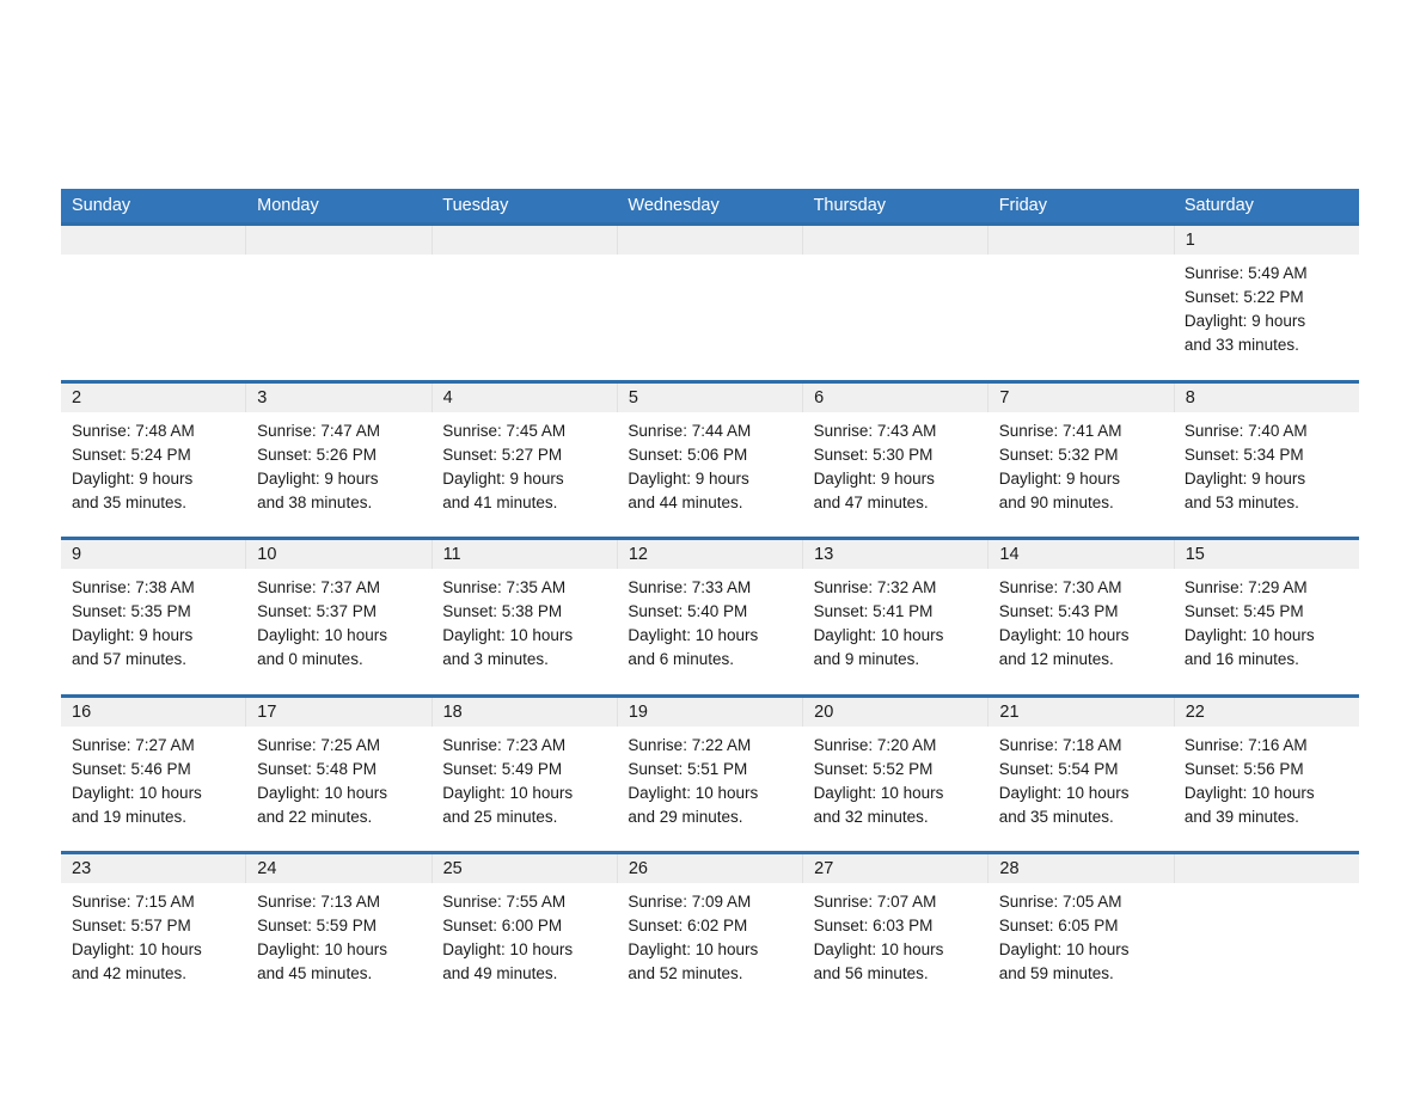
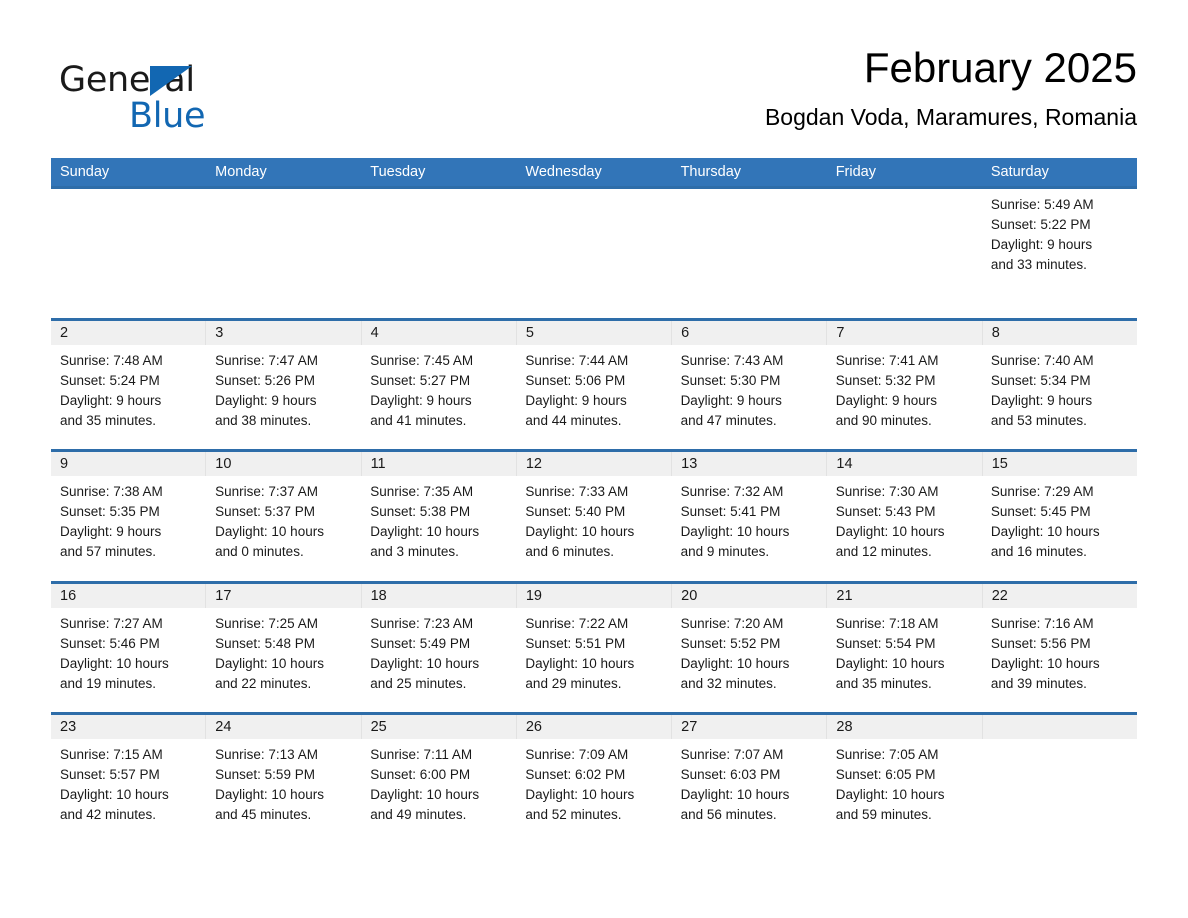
+ General
+ Blue
+ February 2025
+ Bogdan Voda, Maramures, Romania
  Sunday
  Monday
  Tuesday
  Wednesday
  Thursday
  Friday
  Saturday
- 1
  Sunrise: 5:49 AM
  Sunset: 5:22 PM
  Daylight: 9 hours
  and 33 minutes.
  2
  3
  4
  5
  6
  7
  8
  Sunrise: 7:48 AM
  Sunset: 5:24 PM
  Daylight: 9 hours
  and 35 minutes.
  Sunrise: 7:47 AM
  Sunset: 5:26 PM
  Daylight: 9 hours
  and 38 minutes.
  Sunrise: 7:45 AM
  Sunset: 5:27 PM
  Daylight: 9 hours
  and 41 minutes.
  Sunrise: 7:44 AM
  Sunset: 5:06 PM
  Daylight: 9 hours
  and 44 minutes.
  Sunrise: 7:43 AM
  Sunset: 5:30 PM
  Daylight: 9 hours
  and 47 minutes.
  Sunrise: 7:41 AM
  Sunset: 5:32 PM
  Daylight: 9 hours
  and 90 minutes.
  Sunrise: 7:40 AM
  Sunset: 5:34 PM
  Daylight: 9 hours
  and 53 minutes.
  9
  10
  11
  12
  13
  14
  15
  Sunrise: 7:38 AM
  Sunset: 5:35 PM
  Daylight: 9 hours
  and 57 minutes.
  Sunrise: 7:37 AM
  Sunset: 5:37 PM
  Daylight: 10 hours
  and 0 minutes.
  Sunrise: 7:35 AM
  Sunset: 5:38 PM
  Daylight: 10 hours
  and 3 minutes.
  Sunrise: 7:33 AM
  Sunset: 5:40 PM
  Daylight: 10 hours
  and 6 minutes.
  Sunrise: 7:32 AM
  Sunset: 5:41 PM
  Daylight: 10 hours
  and 9 minutes.
  Sunrise: 7:30 AM
  Sunset: 5:43 PM
  Daylight: 10 hours
  and 12 minutes.
  Sunrise: 7:29 AM
  Sunset: 5:45 PM
  Daylight: 10 hours
  and 16 minutes.
  16
  17
  18
  19
  20
  21
  22
  Sunrise: 7:27 AM
  Sunset: 5:46 PM
  Daylight: 10 hours
  and 19 minutes.
  Sunrise: 7:25 AM
  Sunset: 5:48 PM
  Daylight: 10 hours
  and 22 minutes.
  Sunrise: 7:23 AM
  Sunset: 5:49 PM
  Daylight: 10 hours
  and 25 minutes.
  Sunrise: 7:22 AM
  Sunset: 5:51 PM
  Daylight: 10 hours
  and 29 minutes.
  Sunrise: 7:20 AM
  Sunset: 5:52 PM
  Daylight: 10 hours
  and 32 minutes.
  Sunrise: 7:18 AM
  Sunset: 5:54 PM
  Daylight: 10 hours
  and 35 minutes.
  Sunrise: 7:16 AM
  Sunset: 5:56 PM
  Daylight: 10 hours
  and 39 minutes.
  23
  24
  25
  26
  27
  28
  Sunrise: 7:15 AM
  Sunset: 5:57 PM
  Daylight: 10 hours
  and 42 minutes.
  Sunrise: 7:13 AM
  Sunset: 5:59 PM
  Daylight: 10 hours
  and 45 minutes.
- Sunrise: 7:55 AM
+ Sunrise: 7:11 AM
  Sunset: 6:00 PM
  Daylight: 10 hours
  and 49 minutes.
  Sunrise: 7:09 AM
  Sunset: 6:02 PM
  Daylight: 10 hours
  and 52 minutes.
  Sunrise: 7:07 AM
  Sunset: 6:03 PM
  Daylight: 10 hours
  and 56 minutes.
  Sunrise: 7:05 AM
  Sunset: 6:05 PM
  Daylight: 10 hours
  and 59 minutes.
